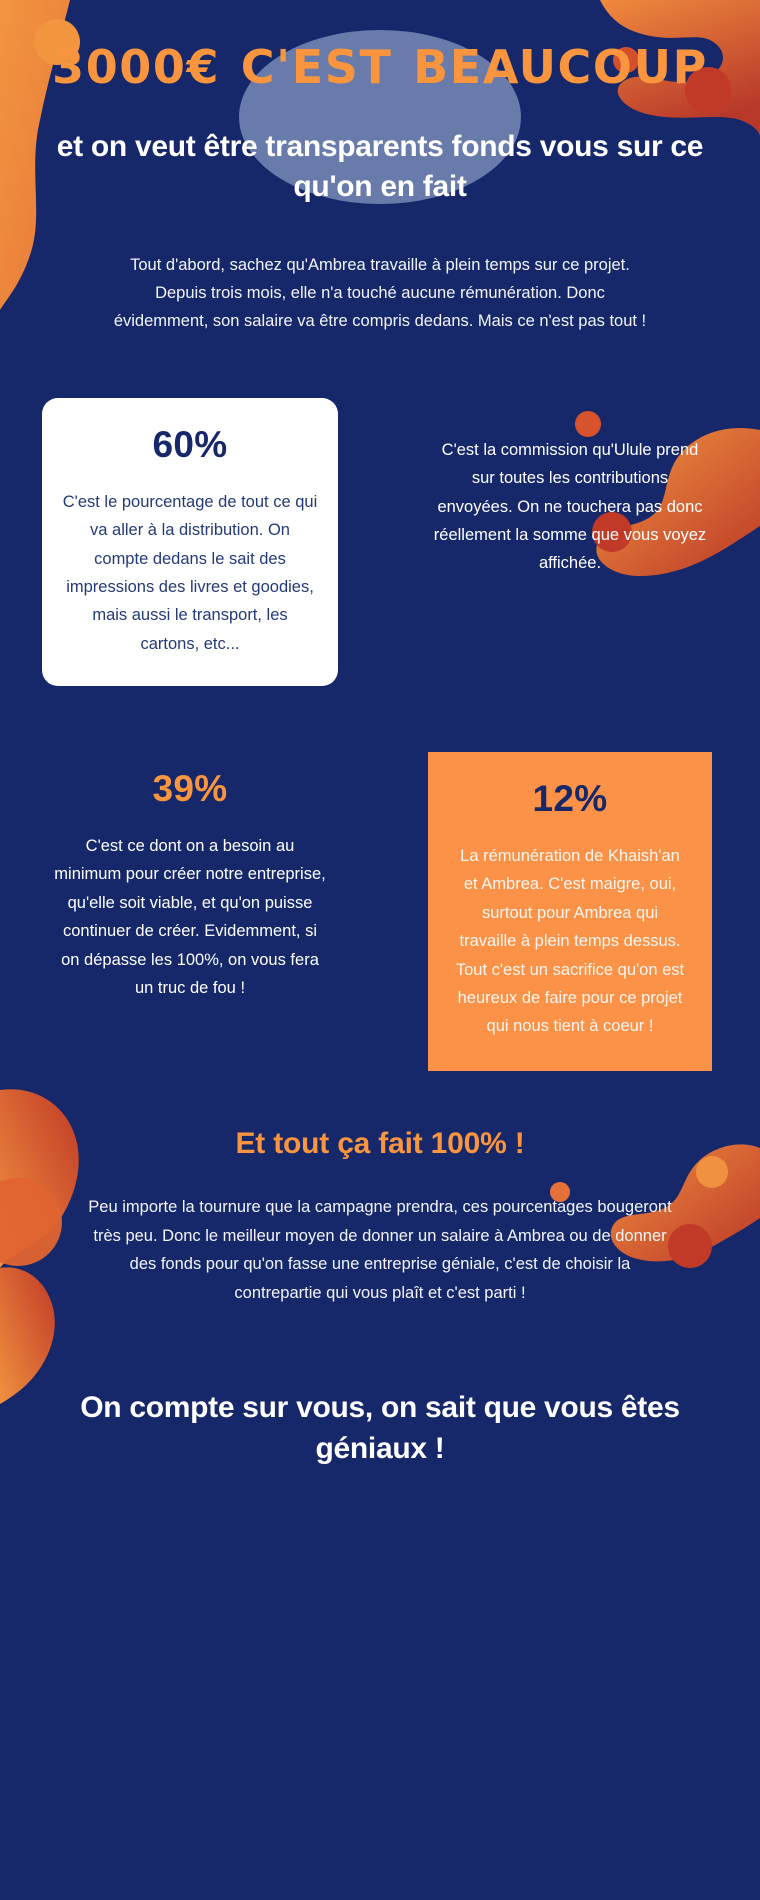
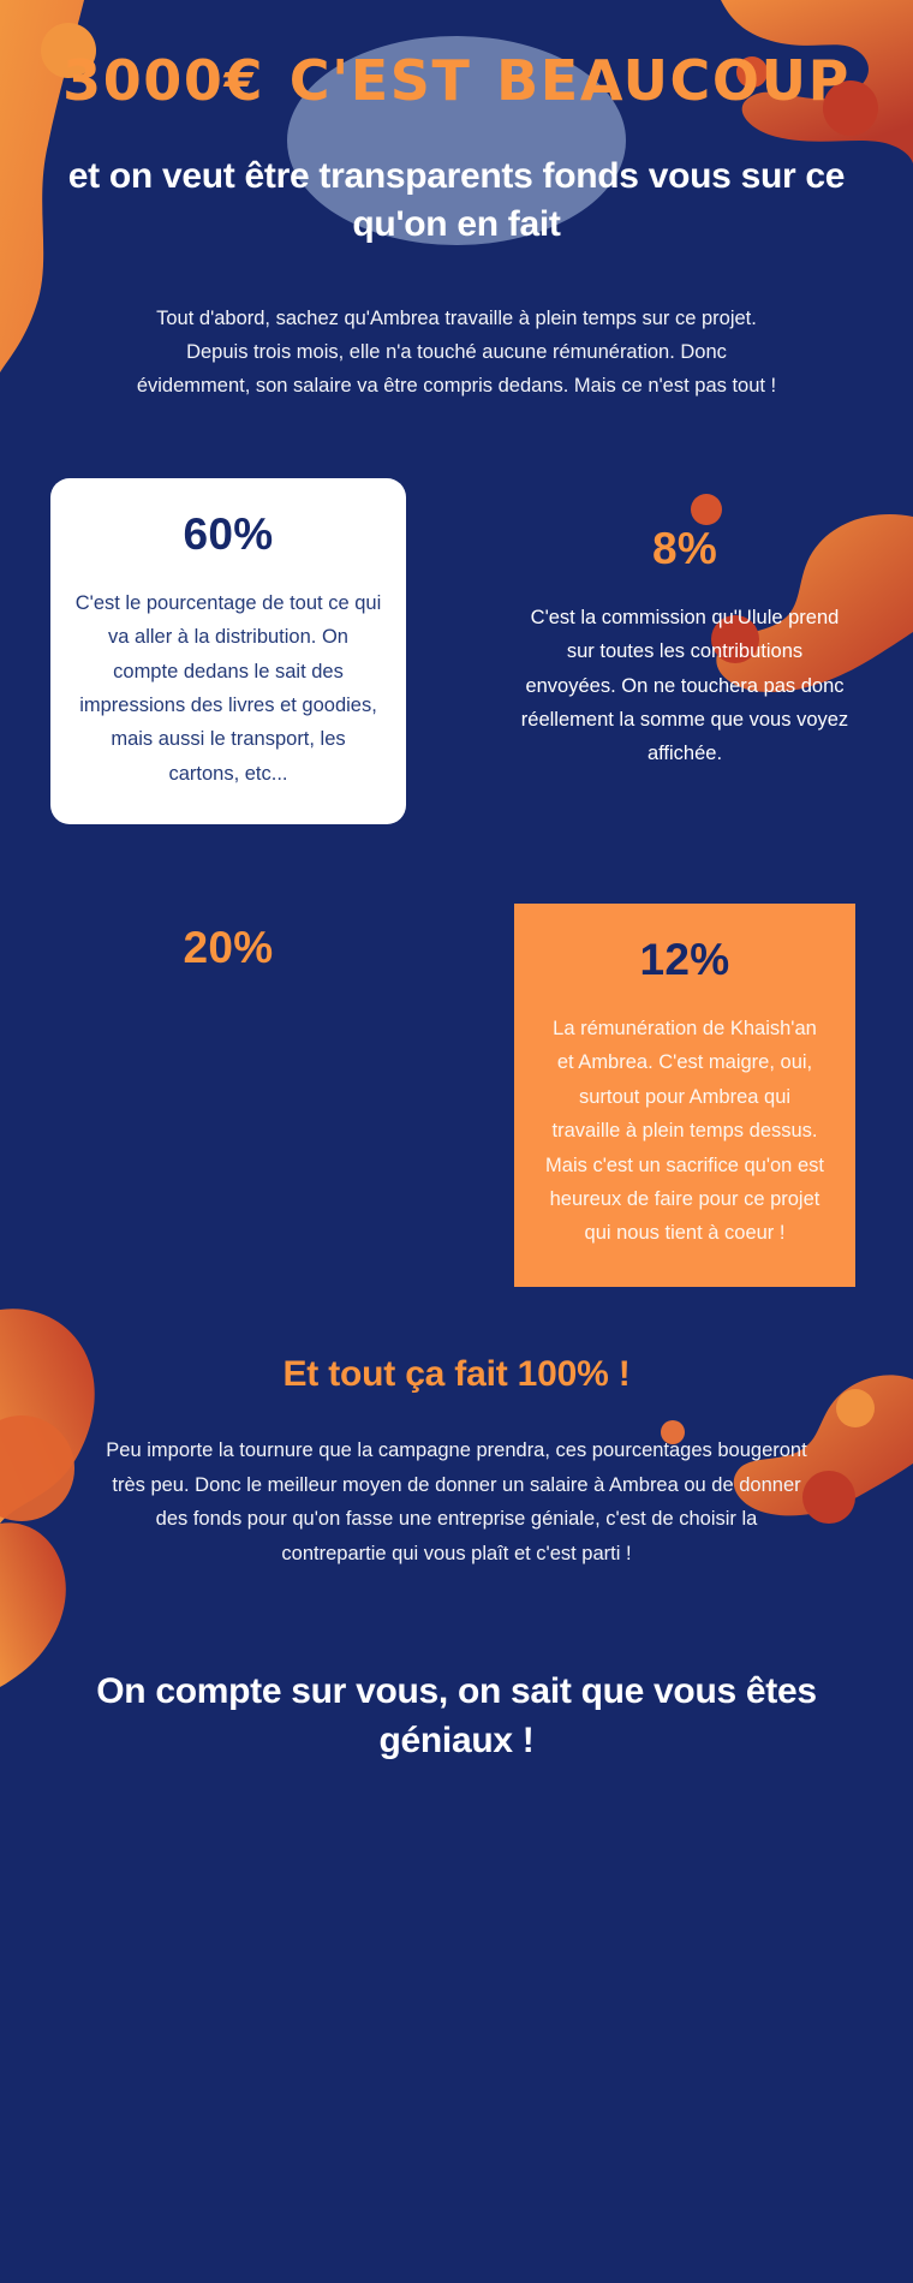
  3000€ C'EST BEAUCOUP
  et on veut être transparents fonds vous sur ce qu'on en fait
  Tout d'abord, sachez qu'Ambrea travaille à plein temps sur ce projet. Depuis trois mois, elle n'a touché aucune rémunération. Donc évidemment, son salaire va être compris dedans. Mais ce n'est pas tout !
  60%
  C'est le pourcentage de tout ce qui va aller à la distribution. On compte dedans le sait des impressions des livres et goodies, mais aussi le transport, les cartons, etc...
+ 8%
  C'est la commission qu'Ulule prend sur toutes les contributions envoyées. On ne touchera pas donc réellement la somme que vous voyez affichée.
- 39%
+ 20%
- C'est ce dont on a besoin au minimum pour créer notre entreprise, qu'elle soit viable, et qu'on puisse continuer de créer. Evidemment, si on dépasse les 100%, on vous fera un truc de fou !
  12%
- La rémunération de Khaish'an et Ambrea. C'est maigre, oui, surtout pour Ambrea qui travaille à plein temps dessus. Tout c'est un sacrifice qu'on est heureux de faire pour ce projet qui nous tient à coeur !
+ La rémunération de Khaish'an et Ambrea. C'est maigre, oui, surtout pour Ambrea qui travaille à plein temps dessus. Mais c'est un sacrifice qu'on est heureux de faire pour ce projet qui nous tient à coeur !
  Et tout ça fait 100% !
  Peu importe la tournure que la campagne prendra, ces pourcentages bougeront très peu. Donc le meilleur moyen de donner un salaire à Ambrea ou de donner des fonds pour qu'on fasse une entreprise géniale, c'est de choisir la contrepartie qui vous plaît et c'est parti !
  On compte sur vous, on sait que vous êtes géniaux !
